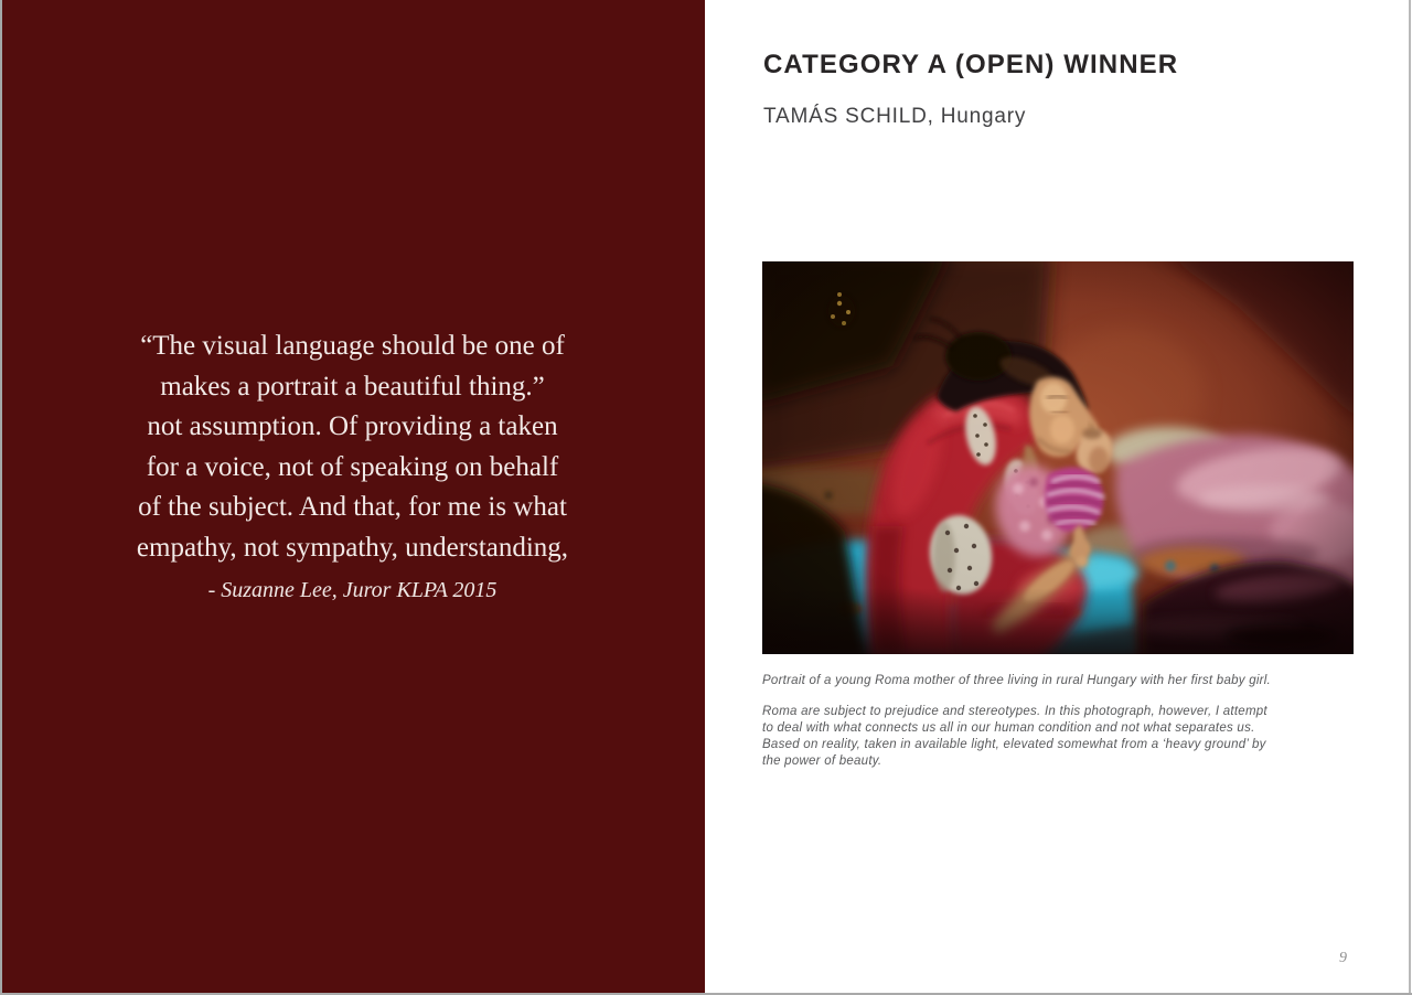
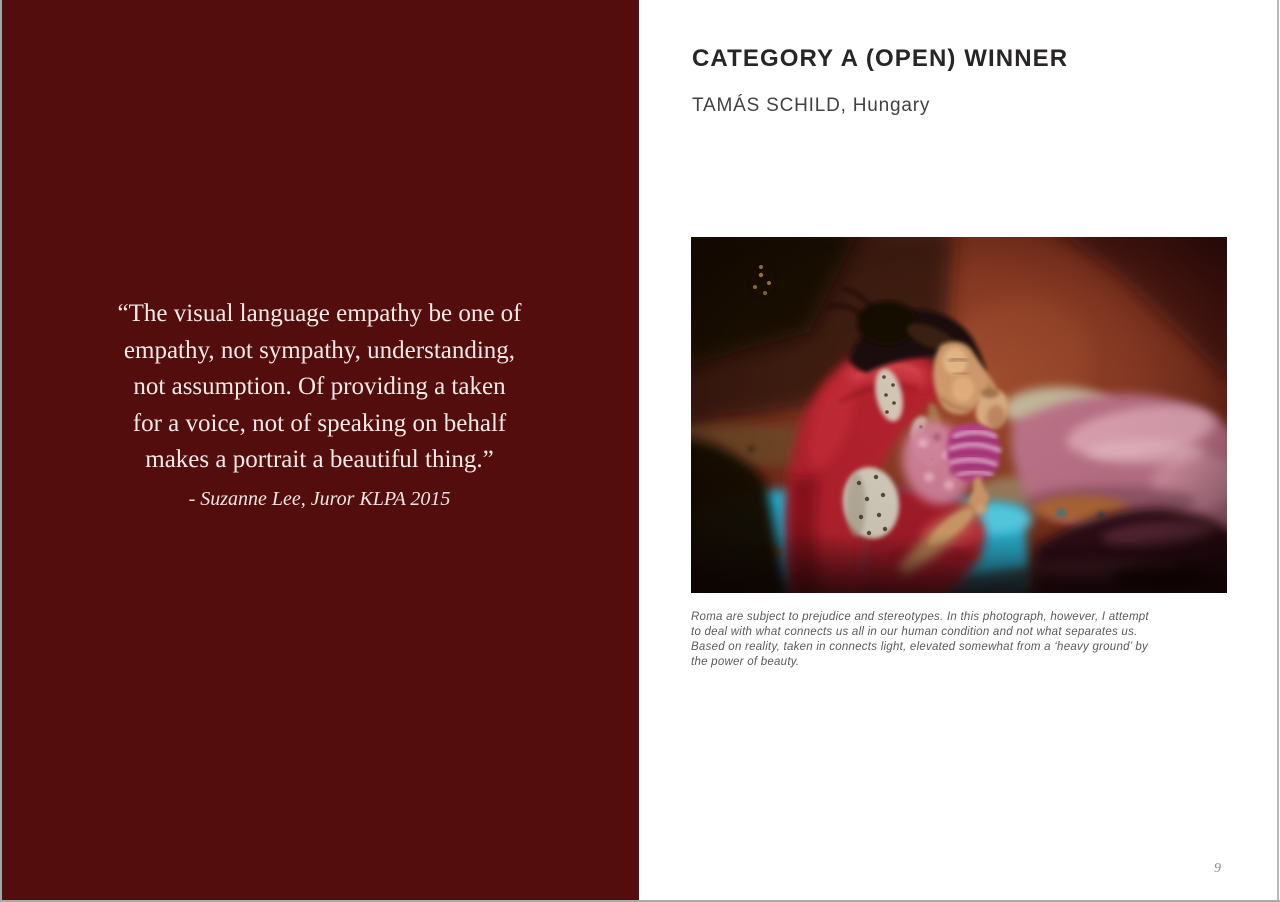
- “The visual language should be one of
+ “The visual language empathy be one of
- makes a portrait a beautiful thing.”
+ empathy, not sympathy, understanding,
  not assumption. Of providing a taken
  for a voice, not of speaking on behalf
- of the subject. And that, for me is what
- empathy, not sympathy, understanding,
+ makes a portrait a beautiful thing.”
  - Suzanne Lee, Juror KLPA 2015
  CATEGORY A (OPEN) WINNER
  TAMÁS SCHILD, Hungary
- Portrait of a young Roma mother of three living in rural Hungary with her first baby girl.
- Roma are subject to prejudice and stereotypes. In this photograph, however, I attempt to deal with what connects us all in our human condition and not what separates us. Based on reality, taken in available light, elevated somewhat from a ‘heavy ground’ by the power of beauty.
+ Roma are subject to prejudice and stereotypes. In this photograph, however, I attempt to deal with what connects us all in our human condition and not what separates us. Based on reality, taken in connects light, elevated somewhat from a ‘heavy ground’ by the power of beauty.
  9
